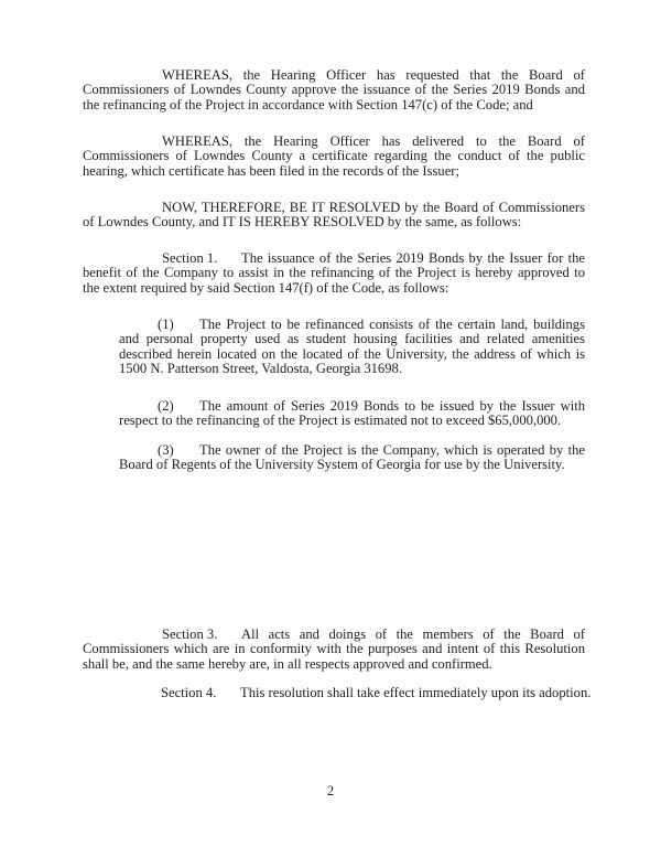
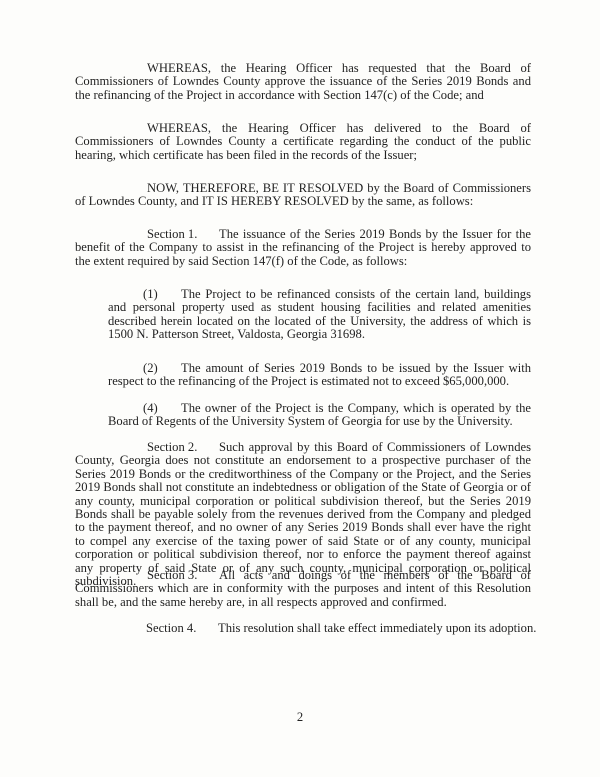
  WHEREAS, the Hearing Officer has requested that the Board of Commissioners of Lowndes County approve the issuance of the Series 2019 Bonds and the refinancing of the Project in accordance with Section 147(c) of the Code; and
  WHEREAS, the Hearing Officer has delivered to the Board of Commissioners of Lowndes County a certificate regarding the conduct of the public hearing, which certificate has been filed in the records of the Issuer;
  NOW, THEREFORE, BE IT RESOLVED by the Board of Commissioners of Lowndes County, and IT IS HEREBY RESOLVED by the same, as follows:
  Section 1. The issuance of the Series 2019 Bonds by the Issuer for the benefit of the Company to assist in the refinancing of the Project is hereby approved to the extent required by said Section 147(f) of the Code, as follows:
  (1) The Project to be refinanced consists of the certain land, buildings and personal property used as student housing facilities and related amenities described herein located on the located of the University, the address of which is 1500 N. Patterson Street, Valdosta, Georgia 31698.
  (2) The amount of Series 2019 Bonds to be issued by the Issuer with respect to the refinancing of the Project is estimated not to exceed $65,000,000.
- (3) The owner of the Project is the Company, which is operated by the Board of Regents of the University System of Georgia for use by the University.
+ (4) The owner of the Project is the Company, which is operated by the Board of Regents of the University System of Georgia for use by the University.
+ Section 2. Such approval by this Board of Commissioners of Lowndes County, Georgia does not constitute an endorsement to a prospective purchaser of the Series 2019 Bonds or the creditworthiness of the Company or the Project, and the Series 2019 Bonds shall not constitute an indebtedness or obligation of the State of Georgia or of any county, municipal corporation or political subdivision thereof, but the Series 2019 Bonds shall be payable solely from the revenues derived from the Company and pledged to the payment thereof, and no owner of any Series 2019 Bonds shall ever have the right to compel any exercise of the taxing power of said State or of any county, municipal corporation or political subdivision thereof, nor to enforce the payment thereof against any property of said State or of any such county, municipal corporation or political subdivision.
  Section 3. All acts and doings of the members of the Board of Commissioners which are in conformity with the purposes and intent of this Resolution shall be, and the same hereby are, in all respects approved and confirmed.
  Section 4. This resolution shall take effect immediately upon its adoption.
  2
